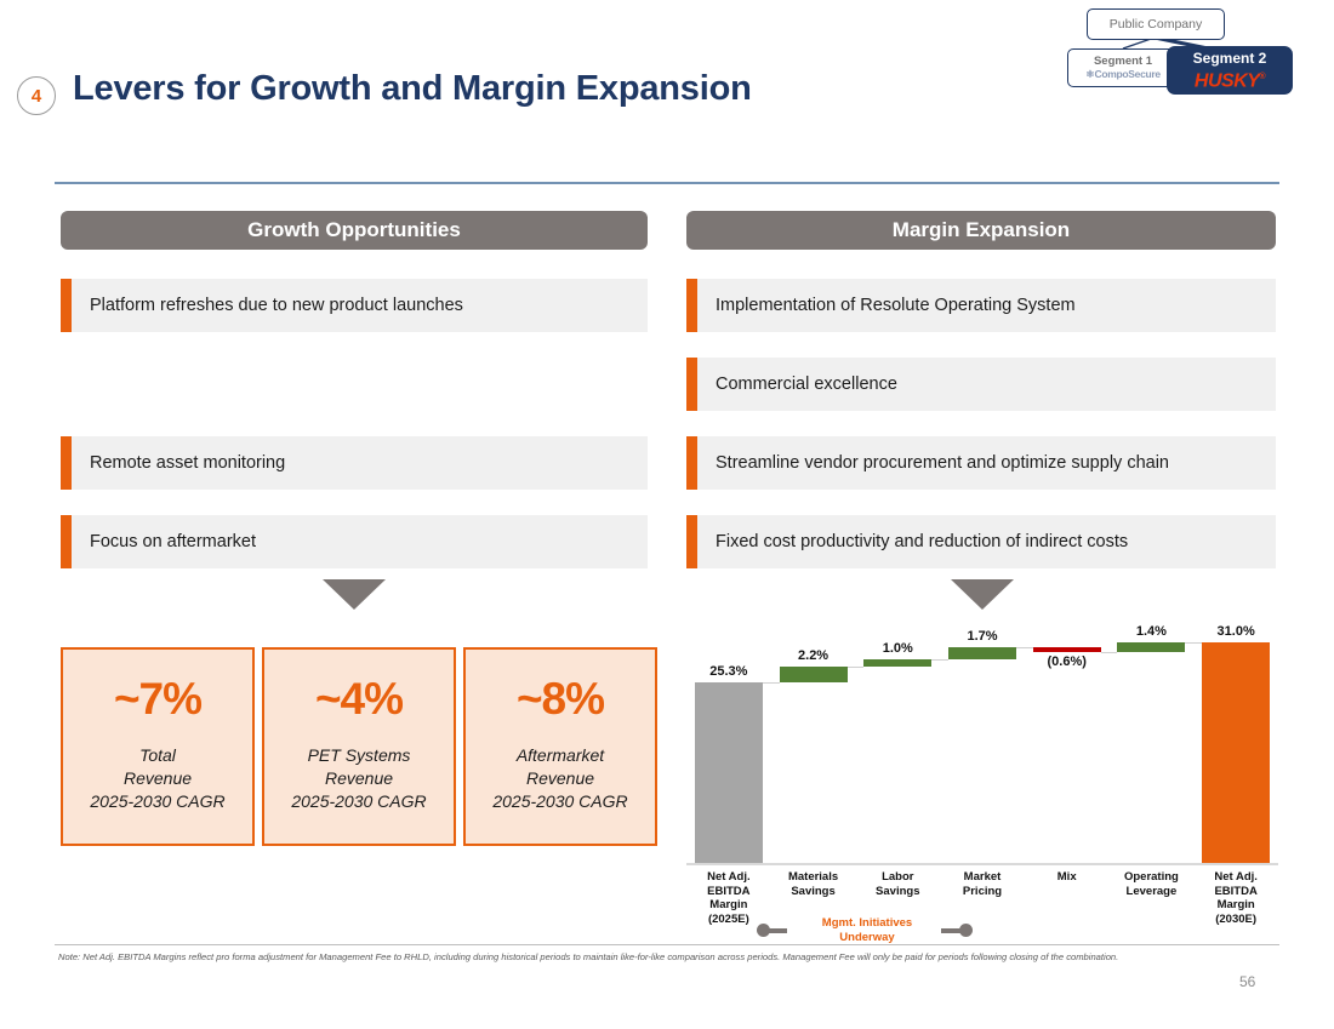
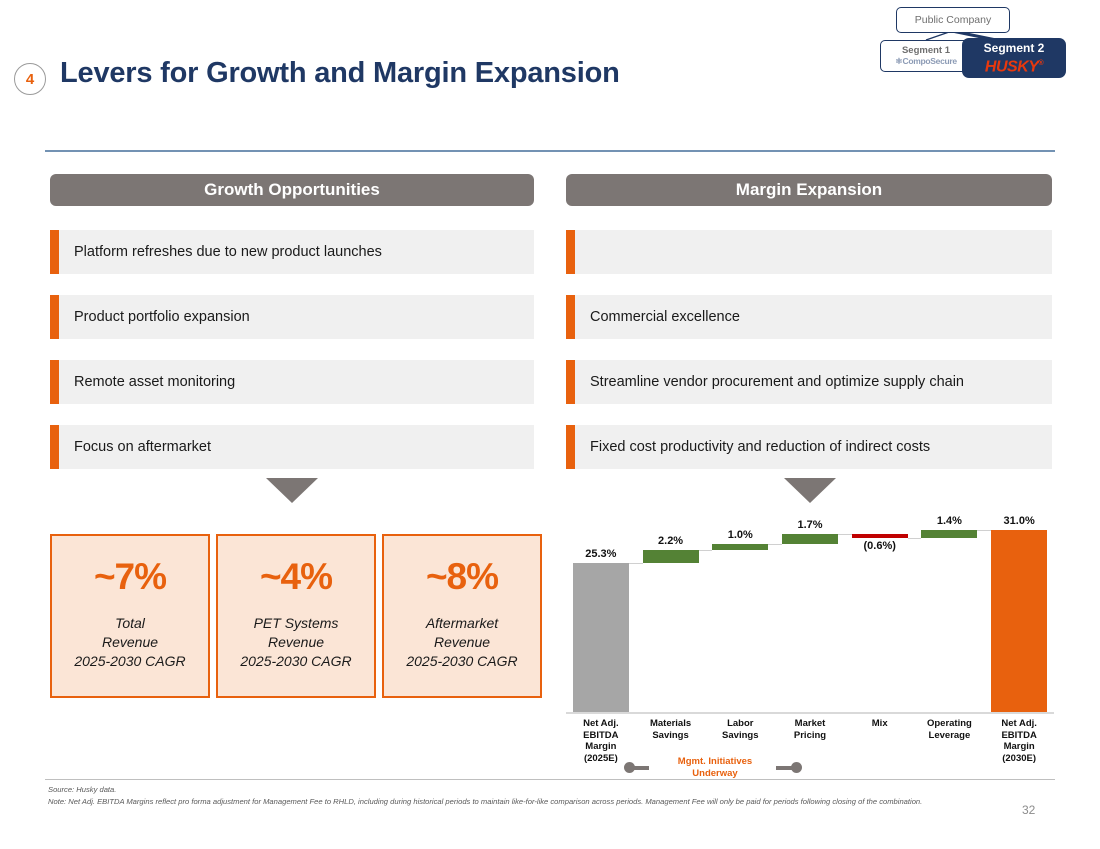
  4
  Levers for Growth and Margin Expansion
  Public Company
  Segment 1
  ⚛CompoSecure
  Segment 2
  HUSKY
  Growth Opportunities
  Margin Expansion
  Platform refreshes due to new product launches
+ Product portfolio expansion
  Remote asset monitoring
  Focus on aftermarket
- Implementation of Resolute Operating System
  Commercial excellence
  Streamline vendor procurement and optimize supply chain
  Fixed cost productivity and reduction of indirect costs
  ~7%
  Total
  Revenue
  2025-2030 CAGR
  ~4%
  PET Systems
  Revenue
  2025-2030 CAGR
  ~8%
  Aftermarket
  Revenue
  2025-2030 CAGR
  25.3%
  2.2%
  1.0%
  1.7%
  (0.6%)
  1.4%
  31.0%
  Mgmt. Initiatives Underway
  Net Adj.
  EBITDA
  Margin
  (2025E)
  Materials
  Savings
  Labor
  Savings
  Market
  Pricing
  Mix
  Operating
  Leverage
  Net Adj.
  EBITDA
  Margin
  (2030E)
+ Source: Husky data.
  Note: Net Adj. EBITDA Margins reflect pro forma adjustment for Management Fee to RHLD, including during historical periods to maintain like-for-like comparison across periods. Management Fee will only be paid for periods following closing of the combination.
- 56
+ 32
